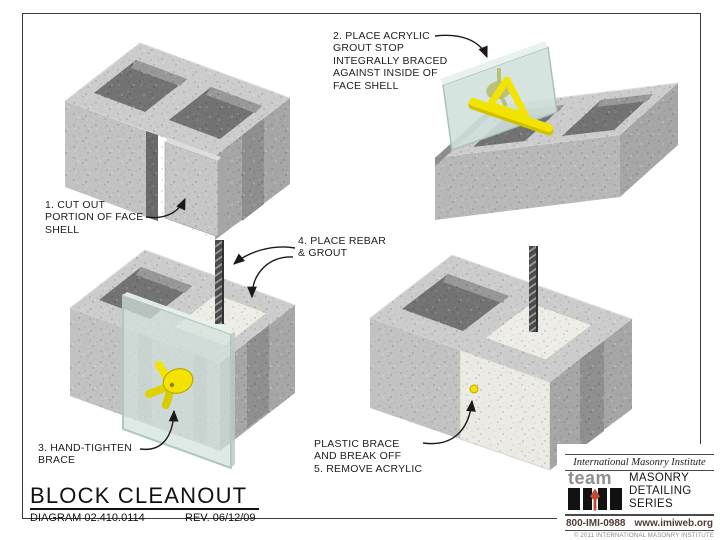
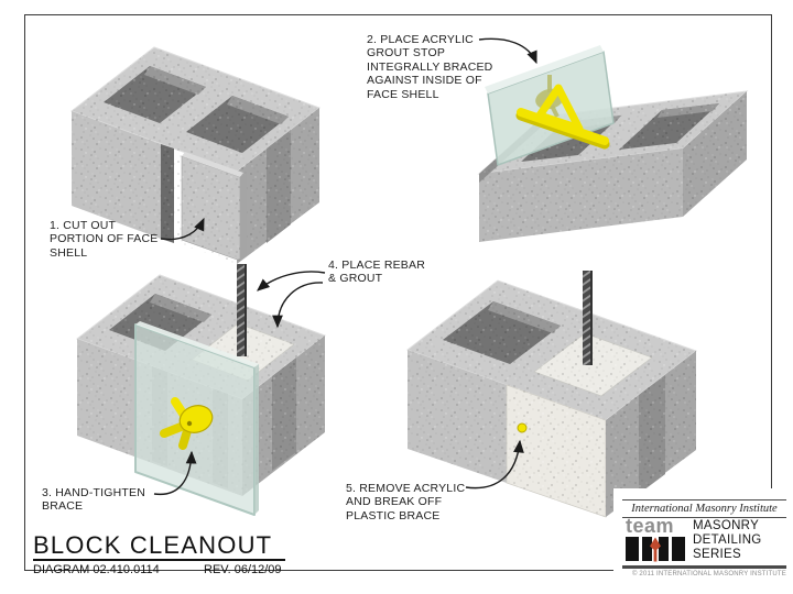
  1. CUT OUT
  PORTION OF FACE
  SHELL
  2. PLACE ACRYLIC
  GROUT STOP
  INTEGRALLY BRACED
  AGAINST INSIDE OF
  FACE SHELL
  3. HAND-TIGHTEN
  BRACE
  4. PLACE REBAR
  & GROUT
- PLASTIC BRACE
+ 5. REMOVE ACRYLIC
  AND BREAK OFF
- 5. REMOVE ACRYLIC
+ PLASTIC BRACE
  BLOCK CLEANOUT
  DIAGRAM 02.410.0114
  REV. 06/12/09
  International Masonry Institute
  team
  MASONRY
  DETAILING
  SERIES
- 800-IMI-0988
- www.imiweb.org
